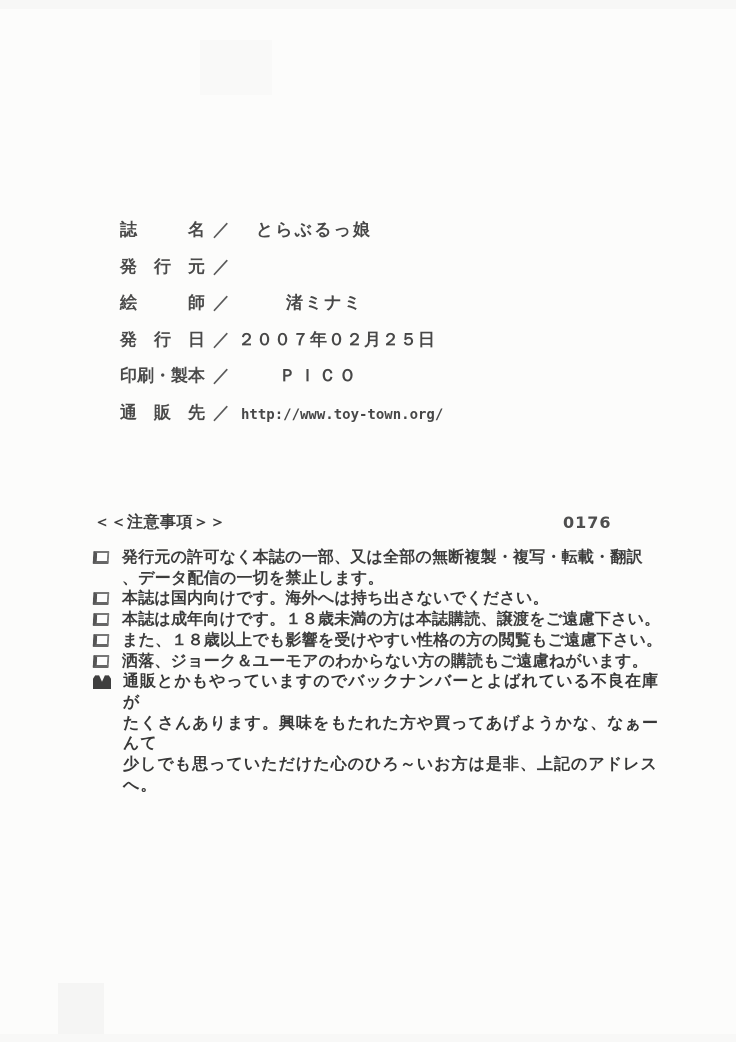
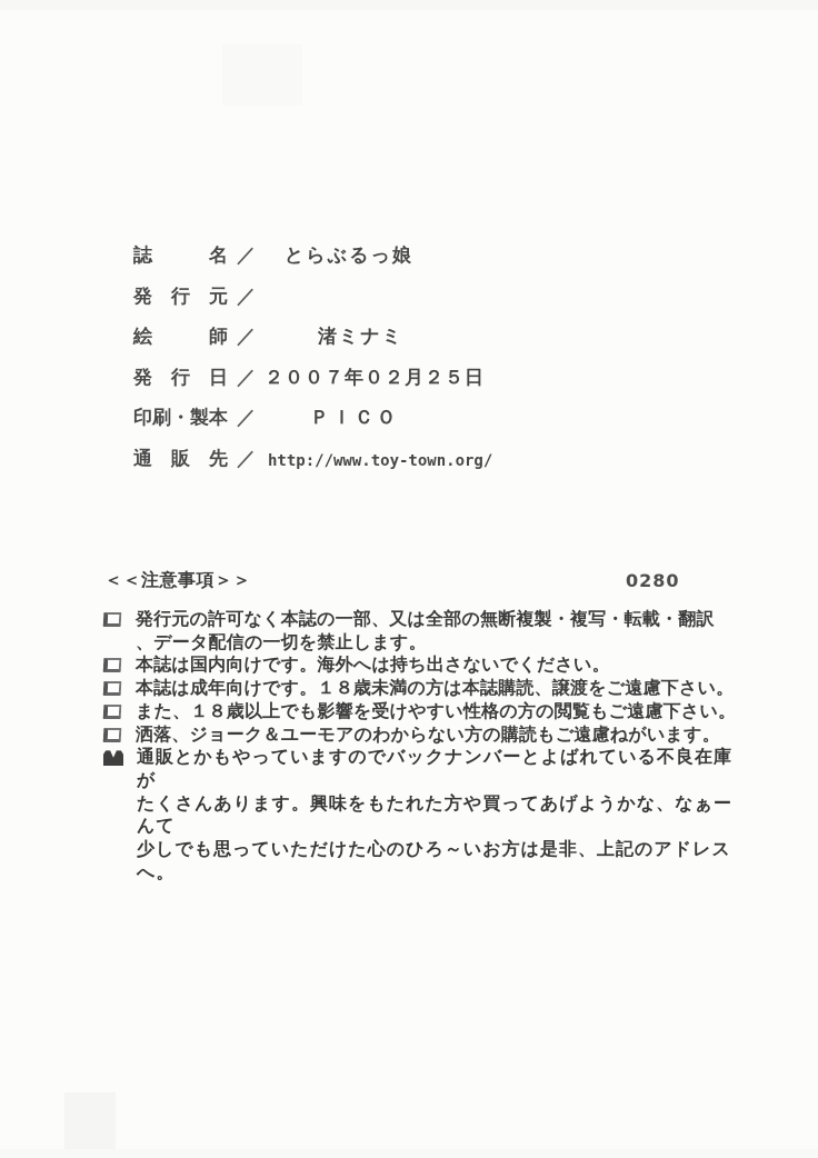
  誌 名
  ／
  とらぶるっ娘
  発 行 元
  ／
  絵 師
  ／
  渚ミナミ
  発 行 日
  ／
  ２００７年０２月２５日
  印刷・製本
  ／
  ＰＩＣＯ
  通 販 先
  ／
  http://www.toy-town.org/
  ＜＜注意事項＞＞
- 0176
+ 0280
  発行元の許可なく本誌の一部、又は全部の無断複製・複写・転載・翻訳
  、データ配信の一切を禁止します。
  本誌は国内向けです。海外へは持ち出さないでください。
  本誌は成年向けです。１８歳未満の方は本誌購読、譲渡をご遠慮下さい。
  また、１８歳以上でも影響を受けやすい性格の方の閲覧もご遠慮下さい。
  洒落、ジョーク＆ユーモアのわからない方の購読もご遠慮ねがいます。
  通販とかもやっていますのでバックナンバーとよばれている不良在庫が
  たくさんあります。興味をもたれた方や買ってあげようかな、なぁーんて
  少しでも思っていただけた心のひろ～いお方は是非、上記のアドレスへ。
